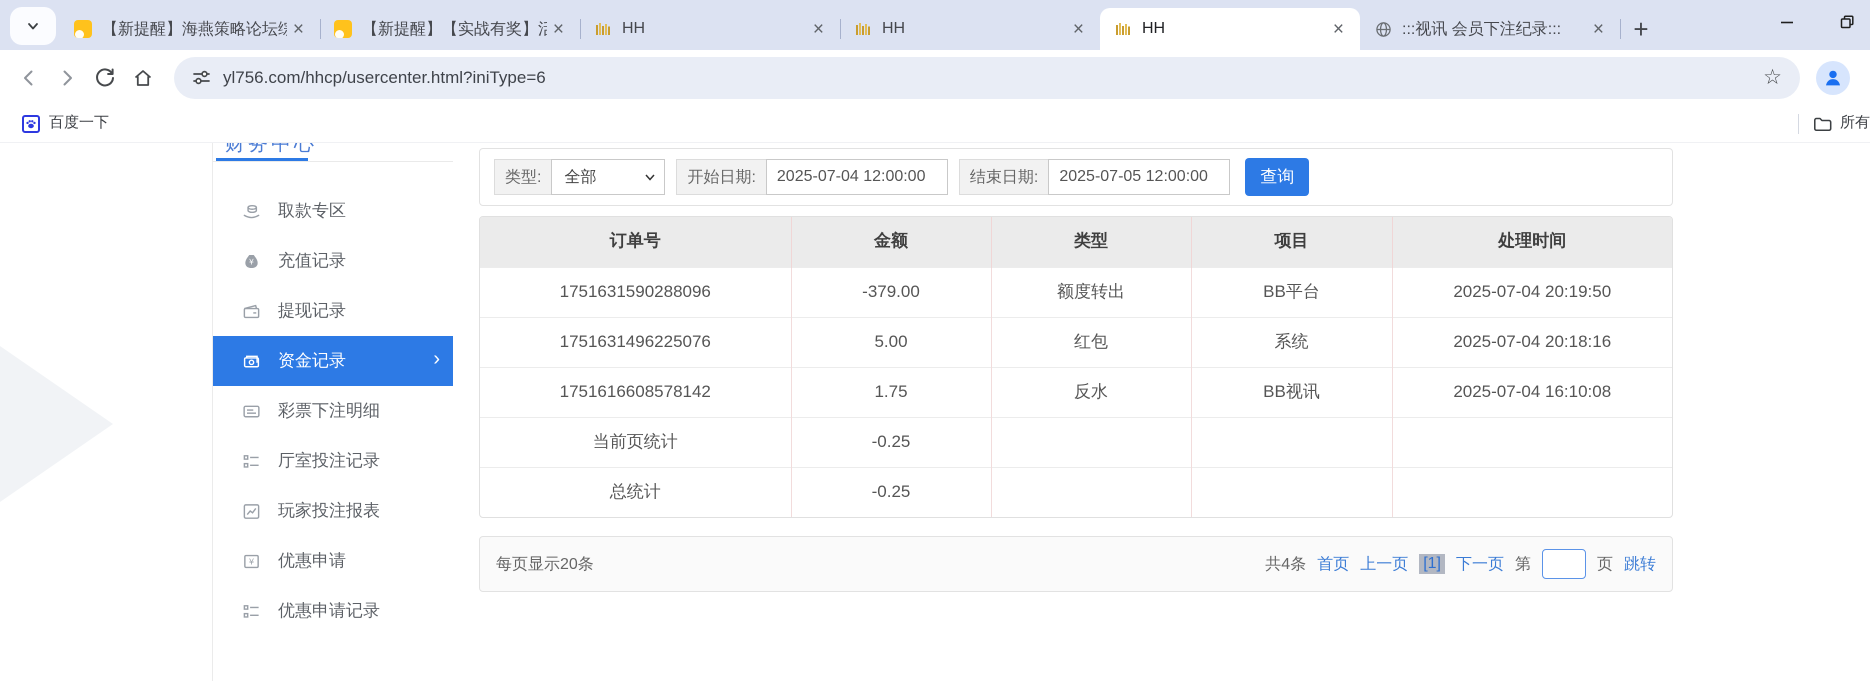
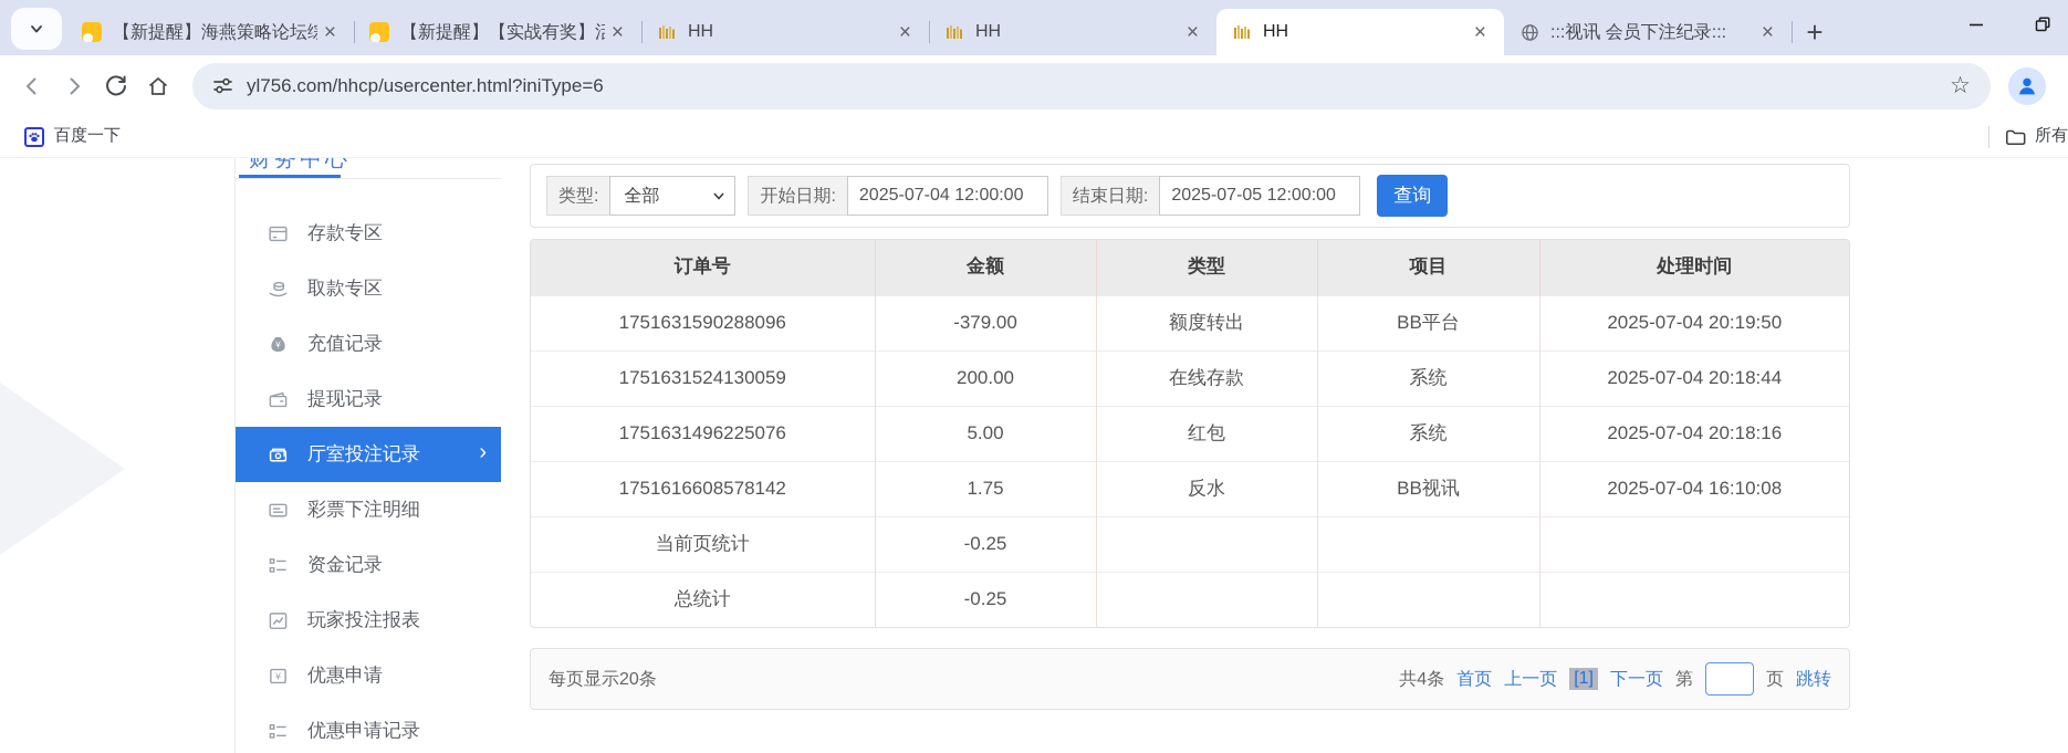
  【新提醒】海燕策略论坛综
  ×
  【新提醒】【实战有奖】活
  ×
  HH
  ×
  HH
  ×
  HH
  ×
  :::视讯 会员下注纪录:::
  ×
  +
  yl756.com/hhcp/usercenter.html?iniType=6
  ☆
  百度一下
  所有
  财务中心
+ 存款专区
  取款专区
  ¥
  充值记录
  提现记录
- 资金记录
+ 厅室投注记录
  ›
  彩票下注明细
- 厅室投注记录
+ 资金记录
  玩家投注报表
  ¥
  优惠申请
  优惠申请记录
  类型:
  全部
  开始日期:
  2025-07-04 12:00:00
  结束日期:
  2025-07-05 12:00:00
  查询
  订单号	金额	类型	项目	处理时间
  1751631590288096	-379.00	额度转出	BB平台	2025-07-04 20:19:50
+ 1751631524130059	200.00	在线存款	系统	2025-07-04 20:18:44
  1751631496225076	5.00	红包	系统	2025-07-04 20:18:16
  1751616608578142	1.75	反水	BB视讯	2025-07-04 16:10:08
  当前页统计	-0.25
  总统计	-0.25
  每页显示20条
  共4条
  首页
  上一页
  [1]
  下一页
  第
  页
  跳转
